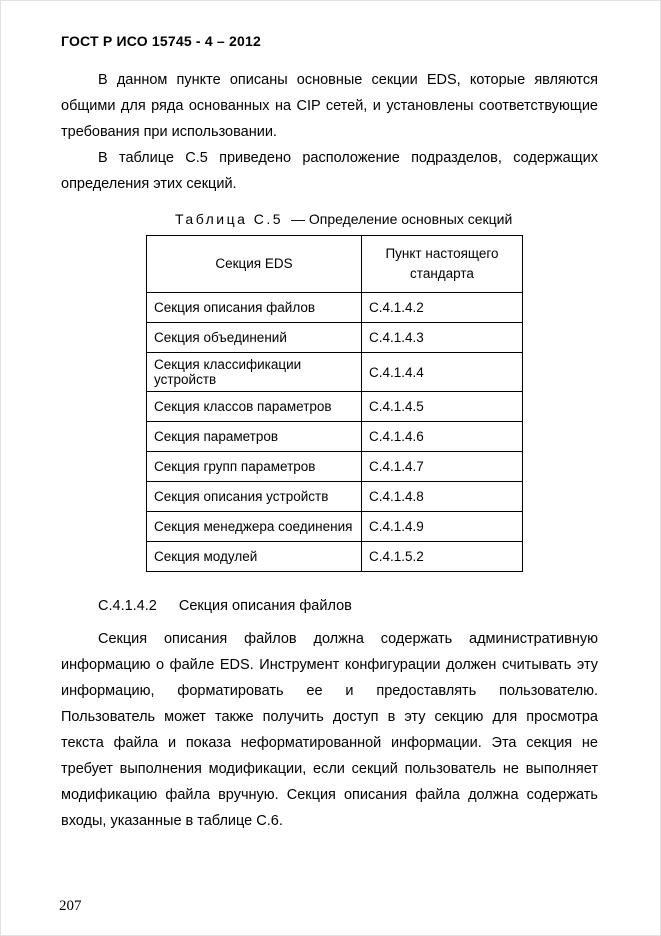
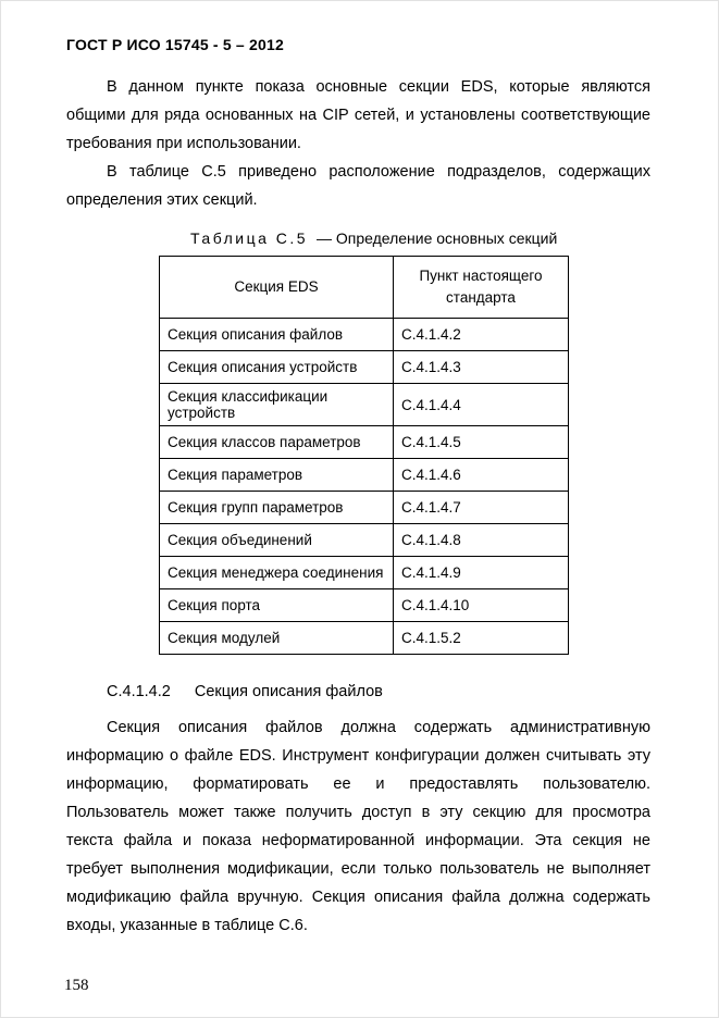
- ГОСТ Р ИСО 15745 - 4 – 2012
+ ГОСТ Р ИСО 15745 - 5 – 2012
- В данном пункте описаны основные секции EDS, которые являются общими для ряда основанных на CIP сетей, и установлены соответствующие требования при использовании.
+ В данном пункте показа основные секции EDS, которые являются общими для ряда основанных на CIP сетей, и установлены соответствующие требования при использовании.
  В таблице С.5 приведено расположение подразделов, содержащих определения этих секций.
  Таблица С.5 — Определение основных секций
  Секция EDS	Пункт настоящего стандарта
  Секция описания файлов	С.4.1.4.2
- Секция объединений	С.4.1.4.3
+ Секция описания устройств	С.4.1.4.3
  Секция классификации устройств	С.4.1.4.4
  Секция классов параметров	С.4.1.4.5
  Секция параметров	С.4.1.4.6
  Секция групп параметров	С.4.1.4.7
- Секция описания устройств	С.4.1.4.8
+ Секция объединений	С.4.1.4.8
  Секция менеджера соединения	С.4.1.4.9
+ Секция порта	С.4.1.4.10
  Секция модулей	С.4.1.5.2
  С.4.1.4.2 Секция описания файлов
- Секция описания файлов должна содержать административную информацию о файле EDS. Инструмент конфигурации должен считывать эту информацию, форматировать ее и предоставлять пользователю. Пользователь может также получить доступ в эту секцию для просмотра текста файла и показа неформатированной информации. Эта секция не требует выполнения модификации, если секций пользователь не выполняет модификацию файла вручную. Секция описания файла должна содержать входы, указанные в таблице С.6.
+ Секция описания файлов должна содержать административную информацию о файле EDS. Инструмент конфигурации должен считывать эту информацию, форматировать ее и предоставлять пользователю. Пользователь может также получить доступ в эту секцию для просмотра текста файла и показа неформатированной информации. Эта секция не требует выполнения модификации, если только пользователь не выполняет модификацию файла вручную. Секция описания файла должна содержать входы, указанные в таблице С.6.
- 207
+ 158
